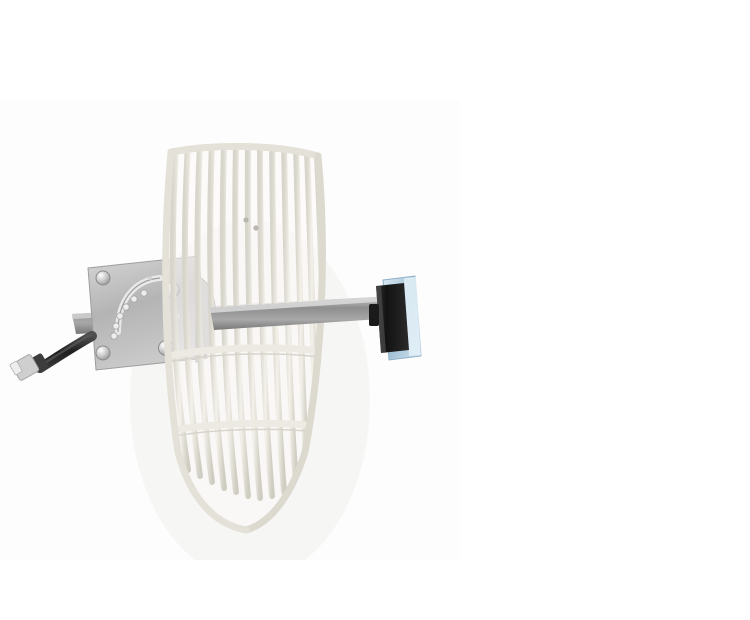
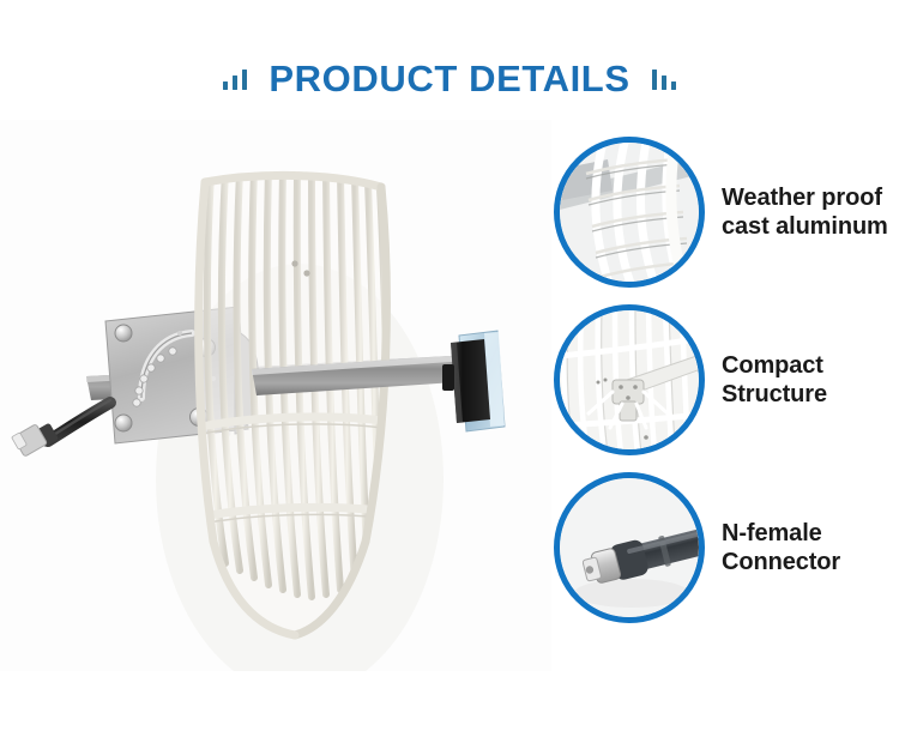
+ PRODUCT DETAILS
+ Weather proof cast aluminum
+ Compact Structure
+ N-female Connector
